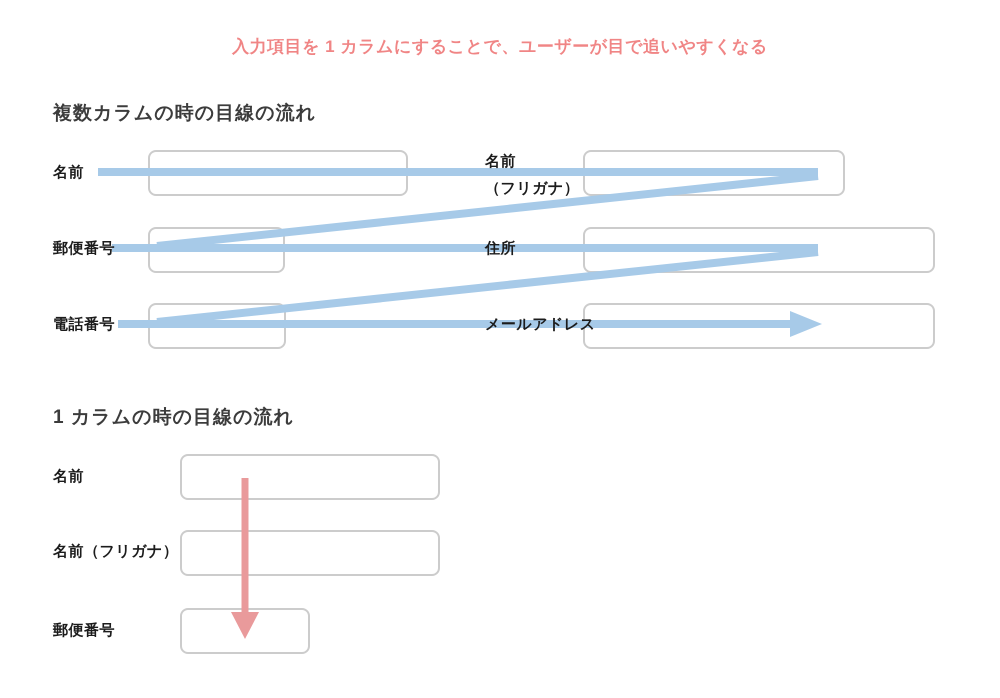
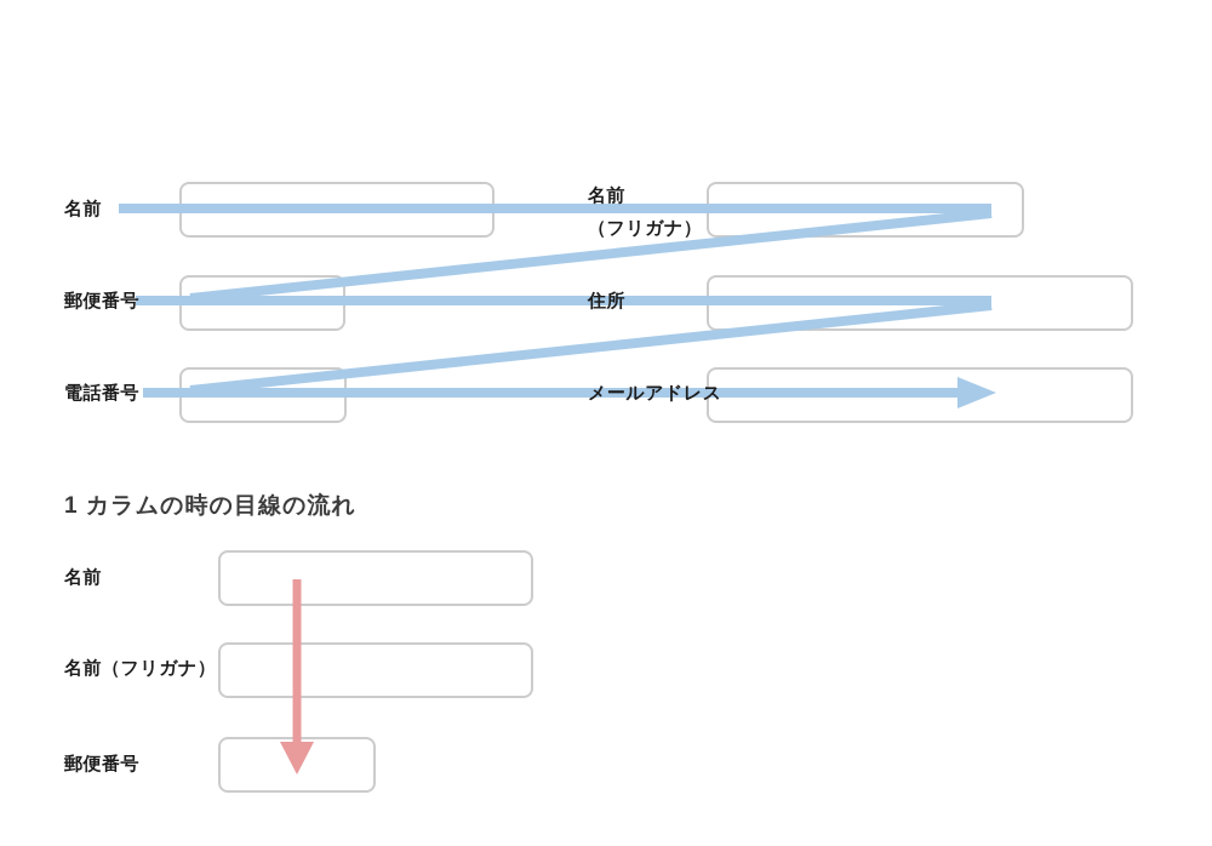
- 入力項目を 1 カラムにすることで、ユーザーが目で追いやすくなる
- 複数カラムの時の目線の流れ
  名前
  名前
  （フリガナ）
  郵便番号
  住所
  電話番号
  メールアドレス
  1 カラムの時の目線の流れ
  名前
  名前（フリガナ）
  郵便番号
